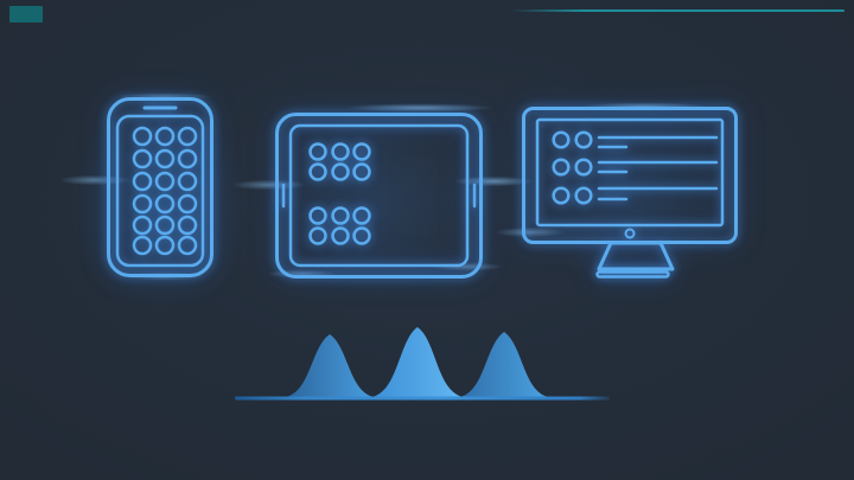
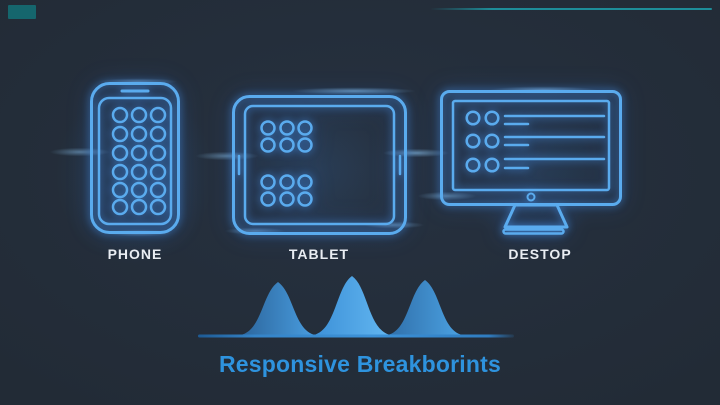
+ PHONE
+ TABLET
+ DESTOP
+ Responsive Breakborints
